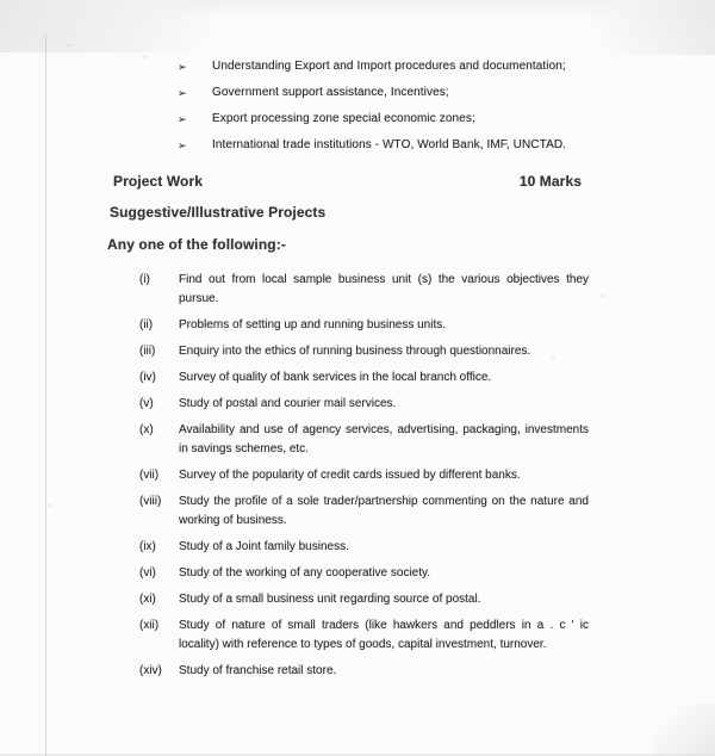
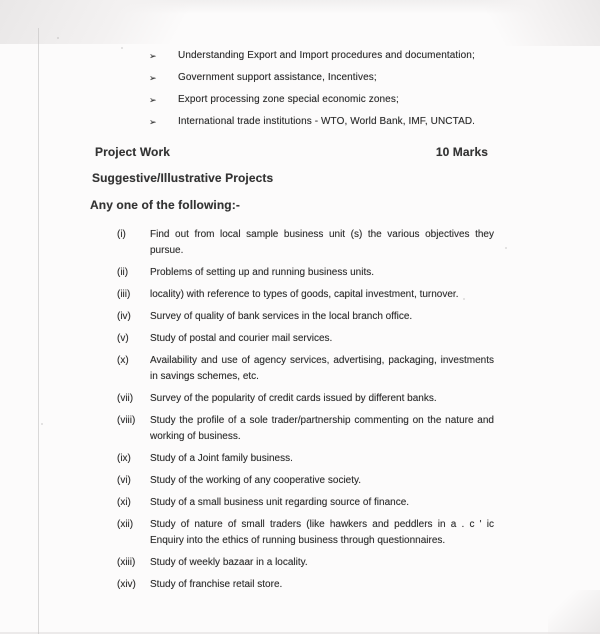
  ➢
  Understanding Export and Import procedures and documentation;
  ➢
  Government support assistance, Incentives;
  ➢
  Export processing zone special economic zones;
  ➢
  International trade institutions - WTO, World Bank, IMF, UNCTAD.
  Project Work
  10 Marks
  Suggestive/Illustrative Projects
  Any one of the following:-
  (i)
  Find out from local sample business unit (s) the various objectives they
  pursue.
  (ii)
  Problems of setting up and running business units.
  (iii)
- Enquiry into the ethics of running business through questionnaires.
+ locality) with reference to types of goods, capital investment, turnover.
  (iv)
  Survey of quality of bank services in the local branch office.
  (v)
  Study of postal and courier mail services.
  (x)
  Availability and use of agency services, advertising, packaging, investments
  in savings schemes, etc.
  (vii)
  Survey of the popularity of credit cards issued by different banks.
  (viii)
  Study the profile of a sole trader/partnership commenting on the nature and
  working of business.
  (ix)
  Study of a Joint family business.
  (vi)
  Study of the working of any cooperative society.
  (xi)
- Study of a small business unit regarding source of postal.
+ Study of a small business unit regarding source of finance.
  (xii)
  Study of nature of small traders (like hawkers and peddlers in a . c ' ic
- locality) with reference to types of goods, capital investment, turnover.
+ Enquiry into the ethics of running business through questionnaires.
+ (xiii)
+ Study of weekly bazaar in a locality.
  (xiv)
  Study of franchise retail store.
